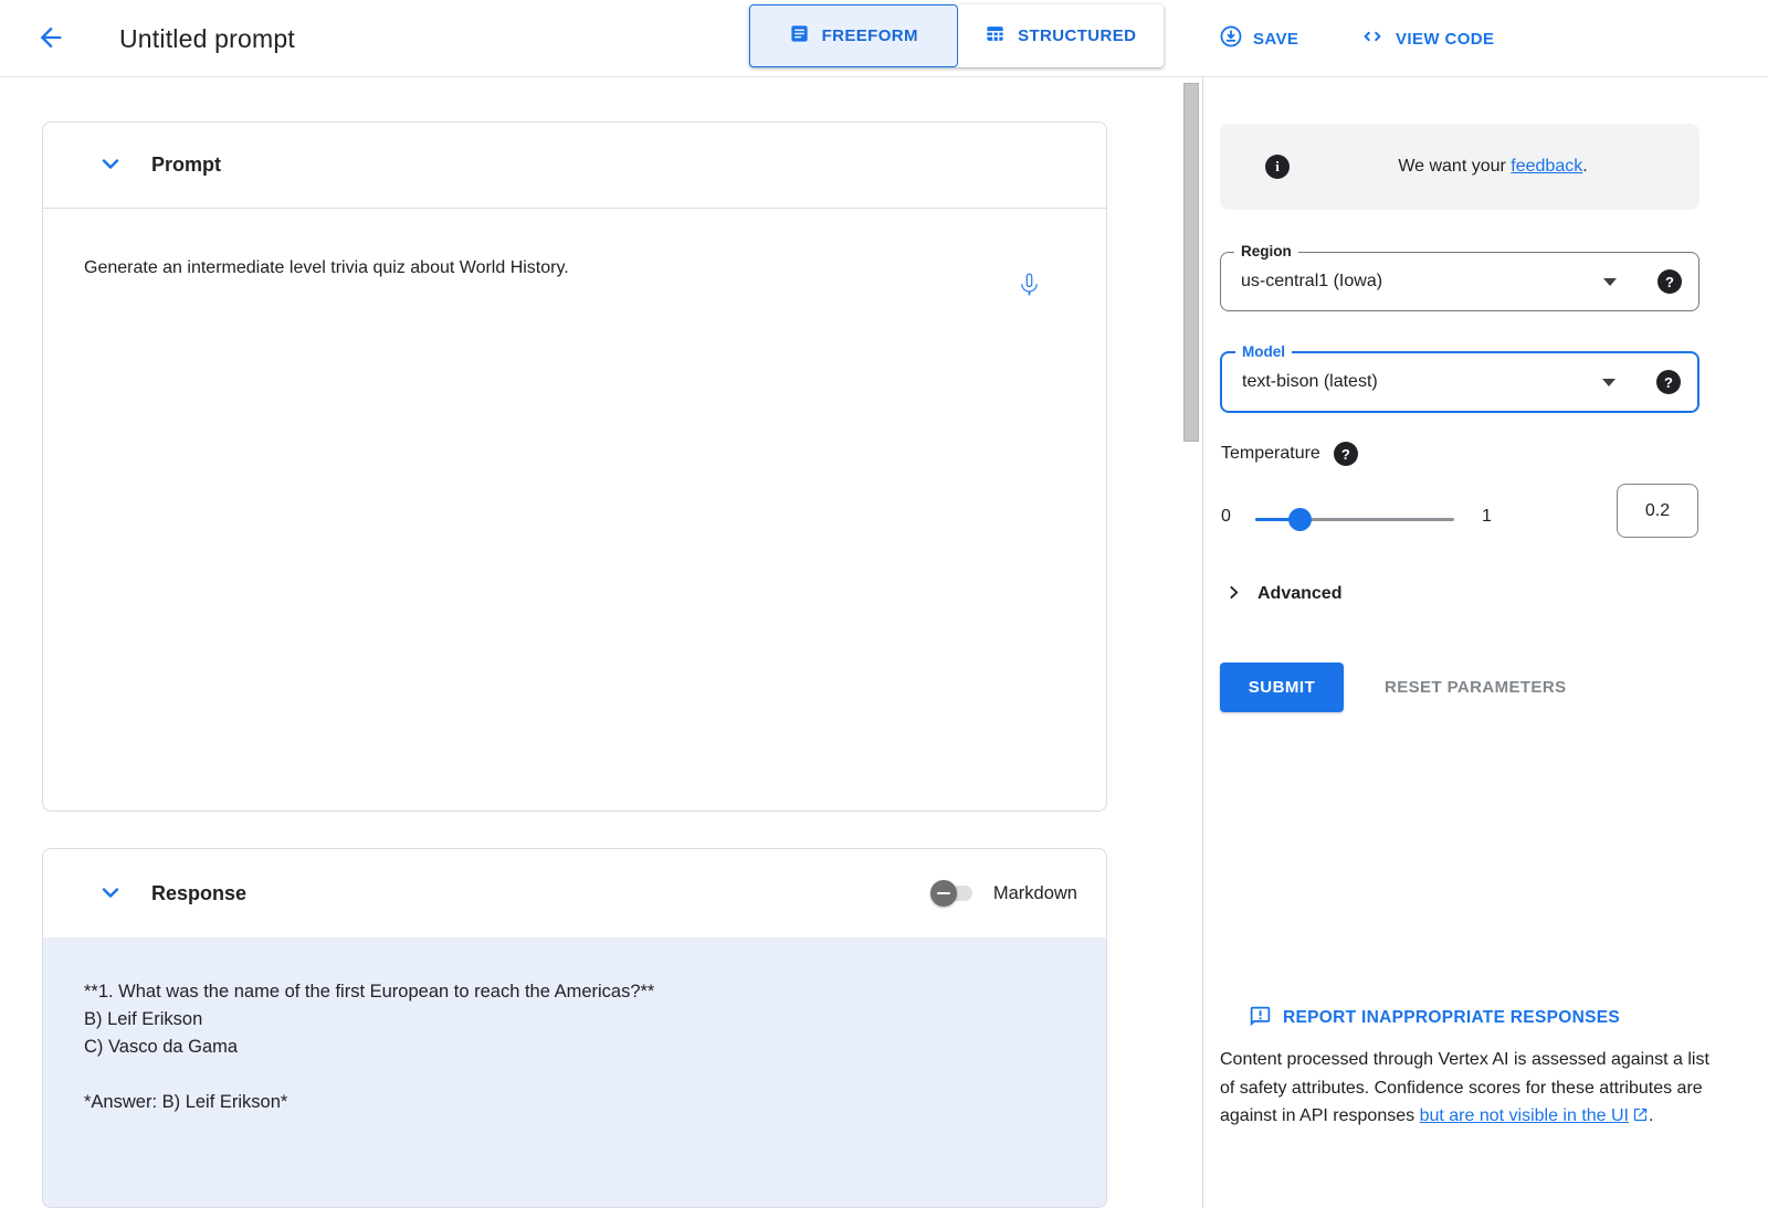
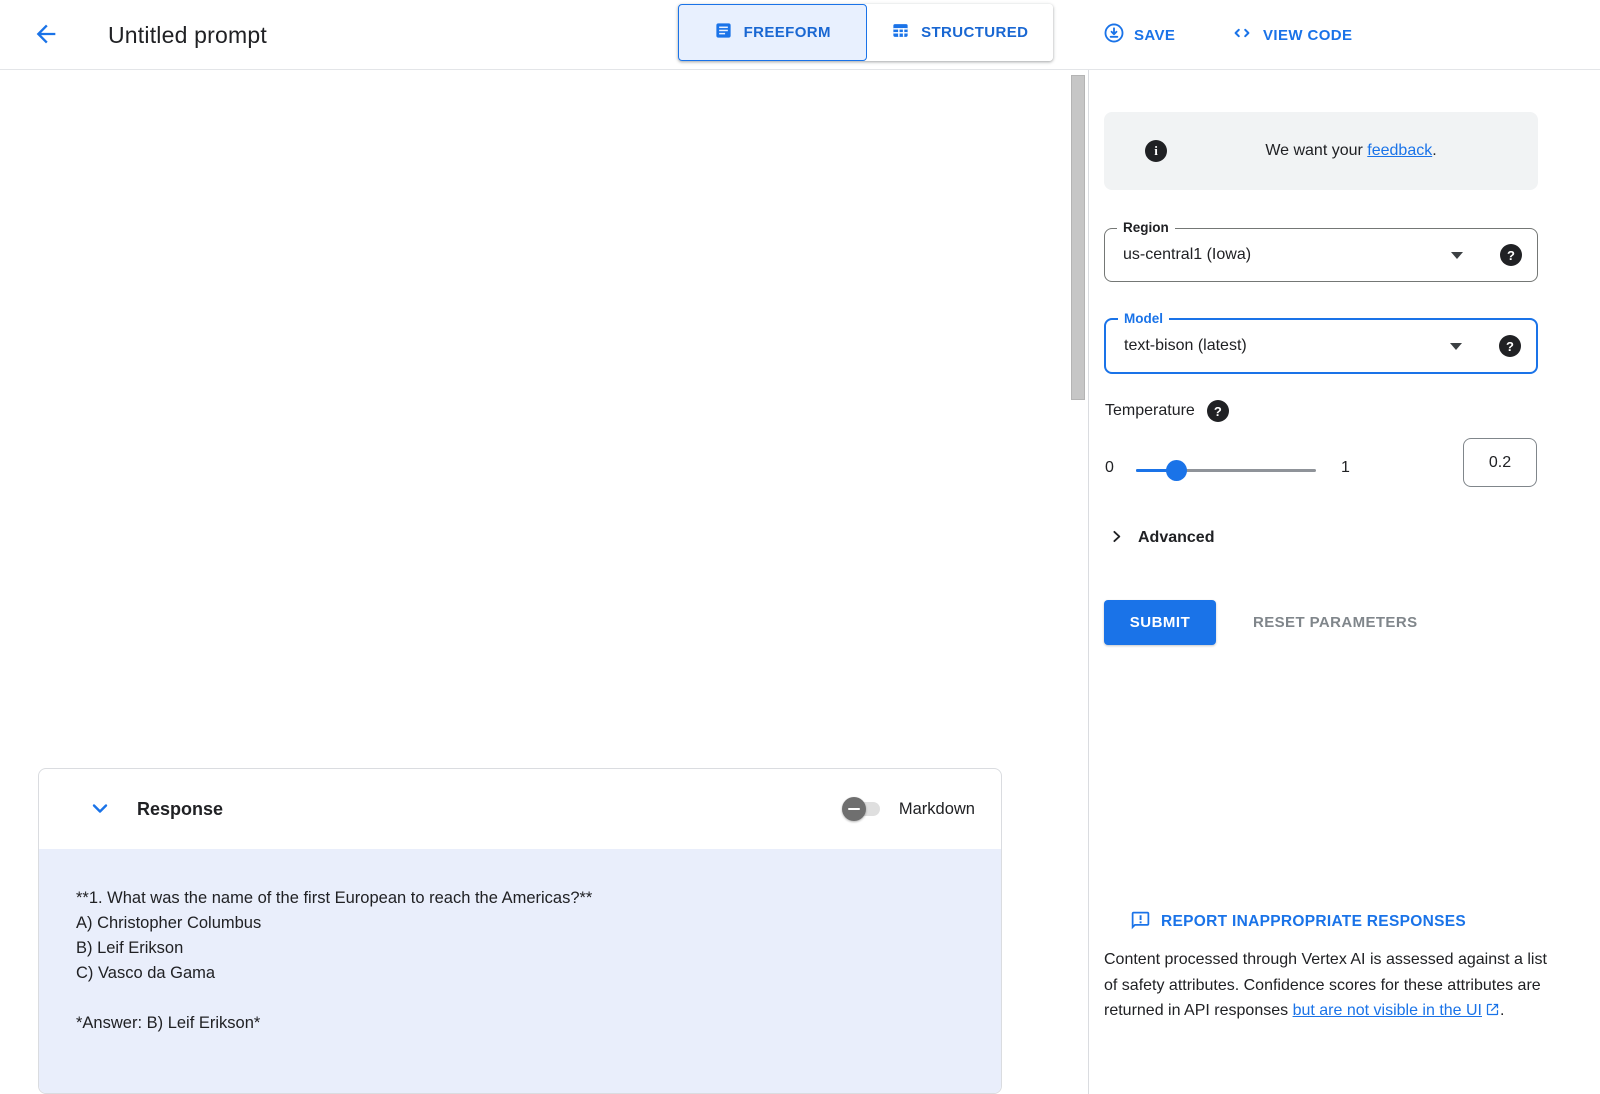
  Untitled prompt
  FREEFORM
  STRUCTURED
  SAVE
  VIEW CODE
- Prompt
- Generate an intermediate level trivia quiz about World History.
  Response
  Markdown
  **1. What was the name of the first European to reach the Americas?**
+ A) Christopher Columbus
  B) Leif Erikson
  C) Vasco da Gama
  *Answer: B) Leif Erikson*
  i
  We want your feedback.
  Region
  us-central1 (Iowa)
  ?
  Model
  text-bison (latest)
  ?
  Temperature
  ?
  0
  1
  0.2
  Advanced
  SUBMIT
  RESET PARAMETERS
  REPORT INAPPROPRIATE RESPONSES
- Content processed through Vertex AI is assessed against a list of safety attributes. Confidence scores for these attributes are against in API responses but are not visible in the UI .
+ Content processed through Vertex AI is assessed against a list of safety attributes. Confidence scores for these attributes are returned in API responses but are not visible in the UI .
